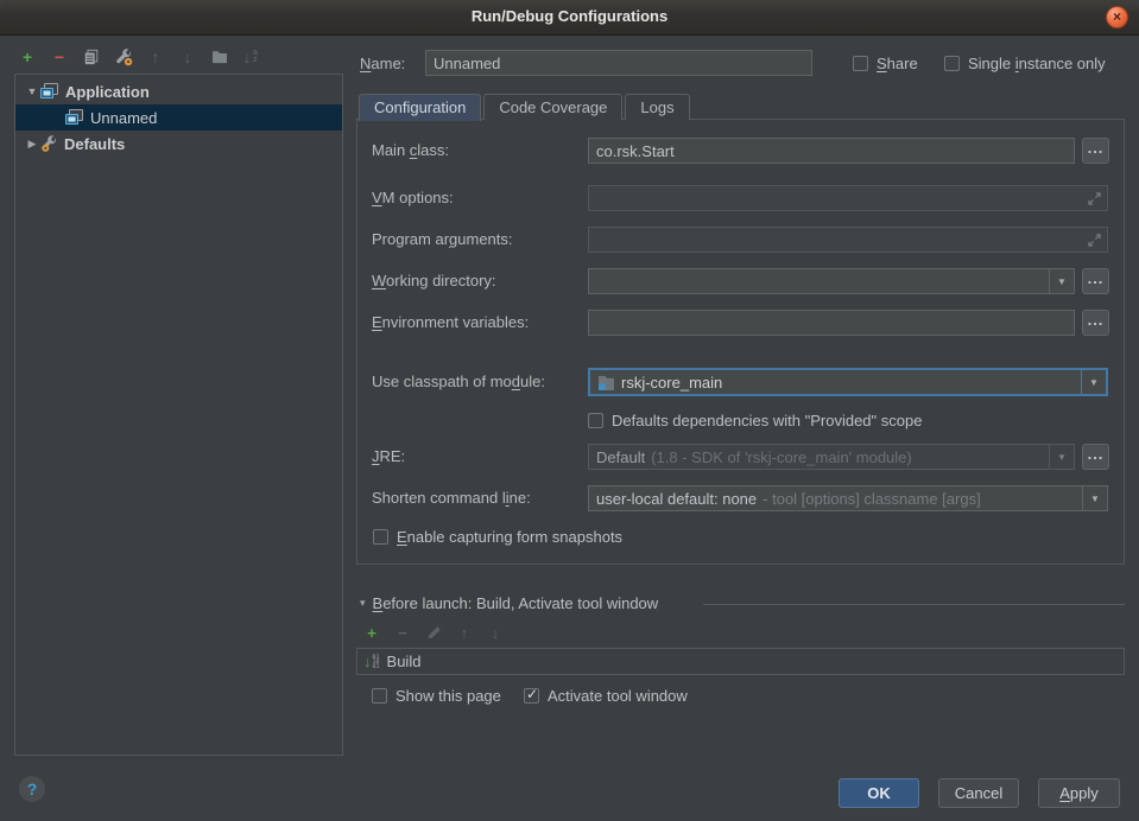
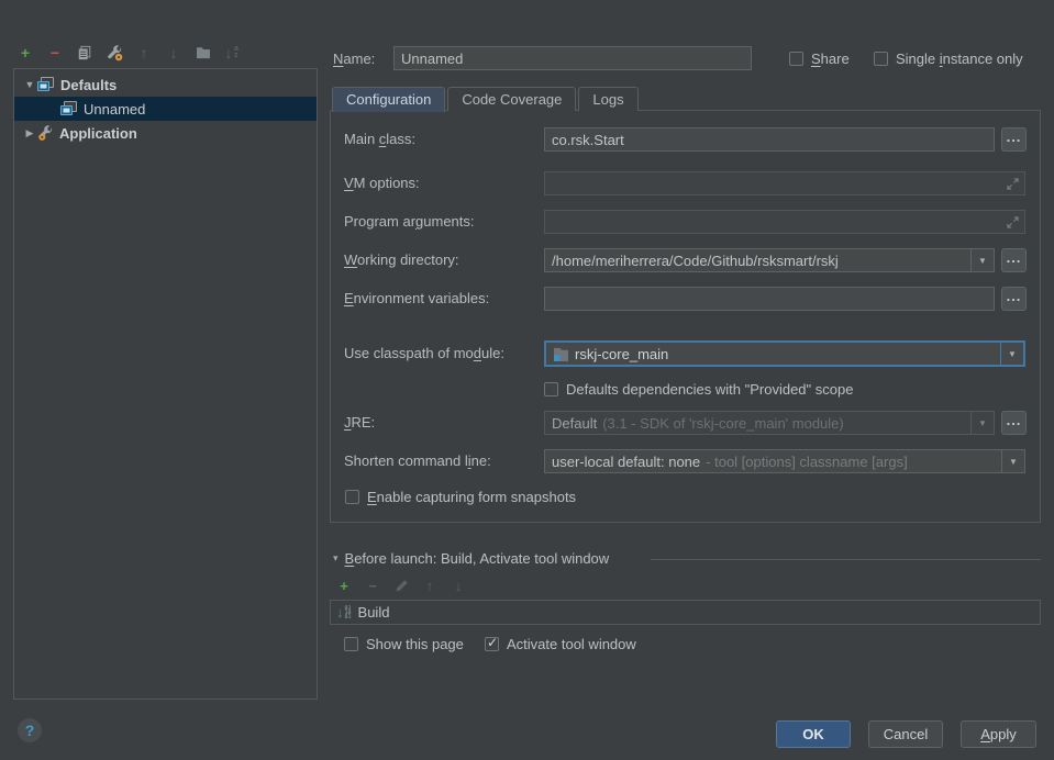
- Run/Debug Configurations
- ×
  +
  −
  ↑
  ↓
  ↓
  ▼
- Application
+ Defaults
  Unnamed
  ▶
- Defaults
+ Application
  Name:
  Unnamed
  Share
  Single instance only
  Configuration
  Code Coverage
  Logs
  Main class:
  co.rsk.Start
  ...
  VM options:
  Program arguments:
  Working directory:
+ /home/meriherrera/Code/Github/rsksmart/rskj
  ▼
  ...
  Environment variables:
  ...
  Use classpath of module:
  rskj-core_main
  ▼
  Defaults dependencies with "Provided" scope
  JRE:
  Default
- (1.8 - SDK of 'rskj-core_main' module)
+ (3.1 - SDK of 'rskj-core_main' module)
  ▼
  ...
  Shorten command line:
  user-local default: none
  - tool [options] classname [args]
  ▼
  Enable capturing form snapshots
  ▾
  Before launch: Build, Activate tool window
  +
  −
  ↓
  ↓
  Build
  Show this page
  ✓
  Activate tool window
  ?
  OK
  Cancel
  Apply
